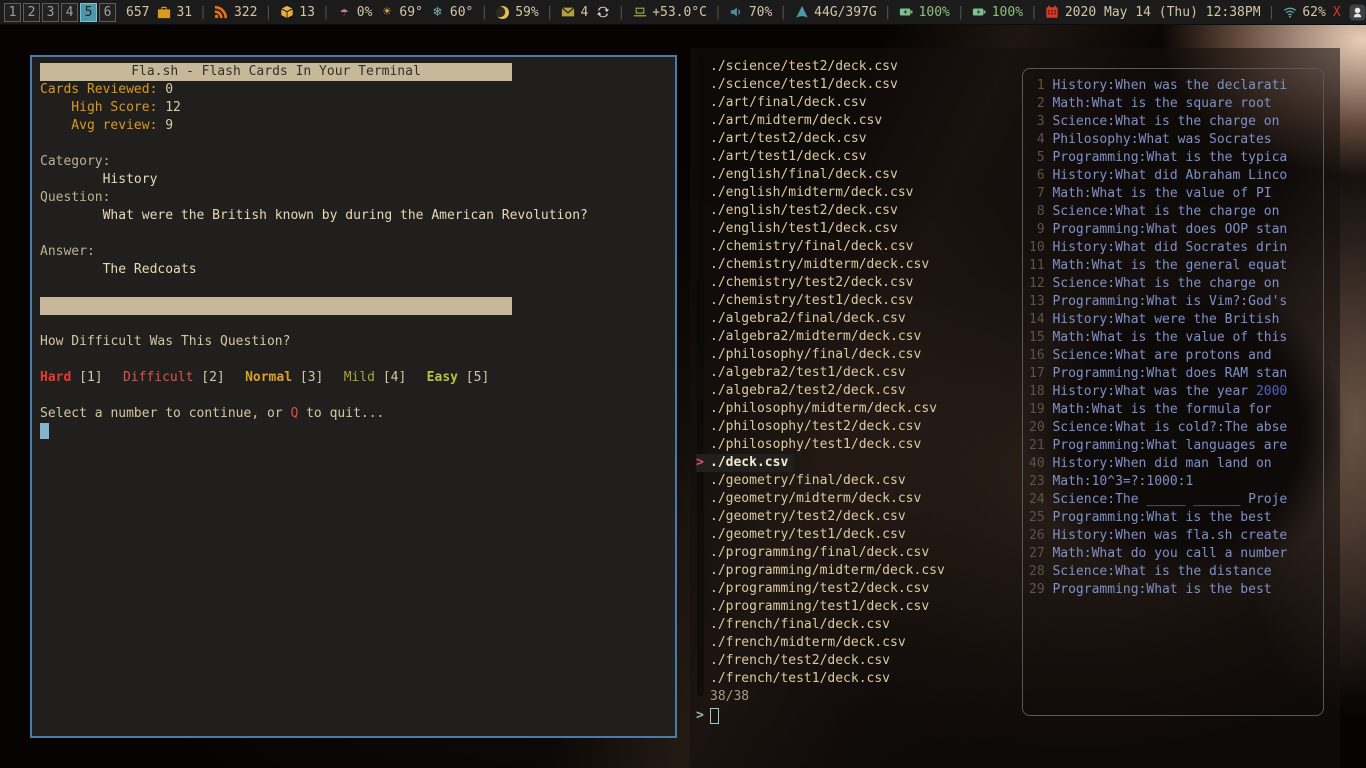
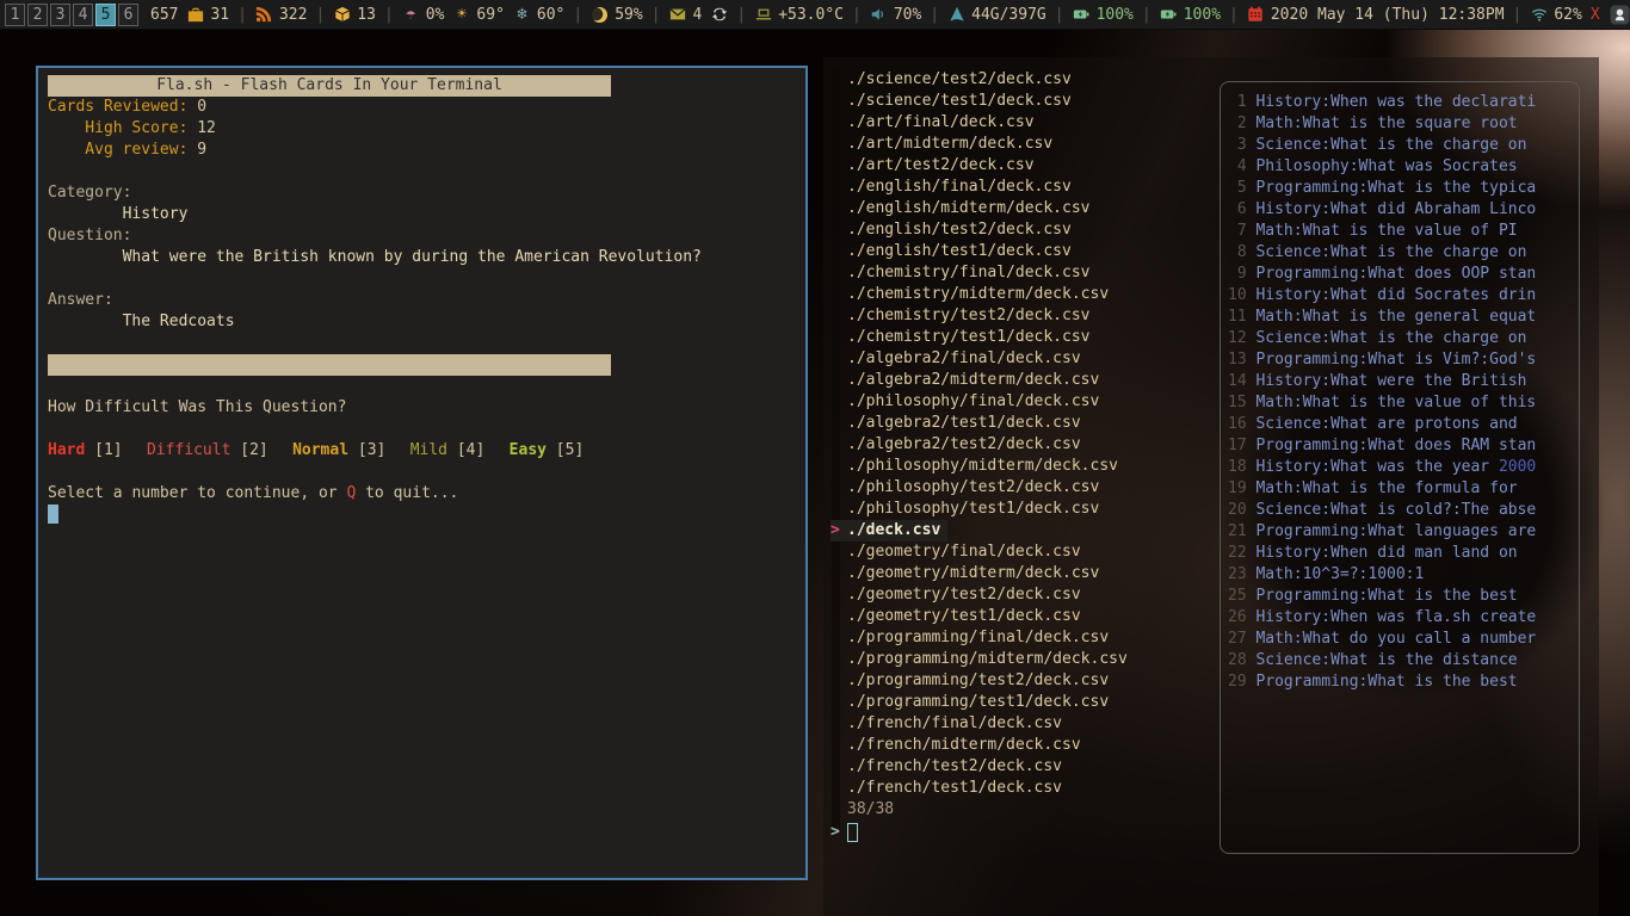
  1
  2
  3
  4
  5
  6
  657
  31
  |
  322
  |
  13
  |
  ☂
  0%
  ☀
  69°
  ❄
  60°
  |
  59%
  |
  4
  |
  +53.0°C
  |
  70%
  |
  44G/397G
  |
  100%
  |
  100%
  |
  2020 May 14 (Thu) 12:38PM
  |
  62%
  X
  Fla.sh - Flash Cards In Your Terminal
  Cards Reviewed:
  0
  High Score:
  12
  Avg review:
  9
  Category:
  History
  Question:
  What were the British known by during the American Revolution?
  Answer:
  The Redcoats
  How Difficult Was This Question?
  Hard [1]
  Difficult [2]
  Normal [3]
  Mild [4]
  Easy [5]
  Select a number to continue, or Q to quit...
  ./science/test2/deck.csv
  ./science/test1/deck.csv
  ./art/final/deck.csv
  ./art/midterm/deck.csv
  ./art/test2/deck.csv
- ./art/test1/deck.csv
  ./english/final/deck.csv
  ./english/midterm/deck.csv
  ./english/test2/deck.csv
  ./english/test1/deck.csv
  ./chemistry/final/deck.csv
  ./chemistry/midterm/deck.csv
  ./chemistry/test2/deck.csv
  ./chemistry/test1/deck.csv
  ./algebra2/final/deck.csv
  ./algebra2/midterm/deck.csv
  ./philosophy/final/deck.csv
  ./algebra2/test1/deck.csv
  ./algebra2/test2/deck.csv
  ./philosophy/midterm/deck.csv
  ./philosophy/test2/deck.csv
  ./philosophy/test1/deck.csv
  >
  ./deck.csv
  ./geometry/final/deck.csv
  ./geometry/midterm/deck.csv
  ./geometry/test2/deck.csv
  ./geometry/test1/deck.csv
  ./programming/final/deck.csv
  ./programming/midterm/deck.csv
  ./programming/test2/deck.csv
  ./programming/test1/deck.csv
  ./french/final/deck.csv
  ./french/midterm/deck.csv
  ./french/test2/deck.csv
  ./french/test1/deck.csv
  38/38
  >
  1
  History:When was the declarati
  2
  Math:What is the square root
  3
  Science:What is the charge on
  4
  Philosophy:What was Socrates
  5
  Programming:What is the typica
  6
  History:What did Abraham Linco
  7
  Math:What is the value of PI
  8
  Science:What is the charge on
  9
  Programming:What does OOP stan
  10
  History:What did Socrates drin
  11
  Math:What is the general equat
  12
  Science:What is the charge on
  13
  Programming:What is Vim?:God's
  14
  History:What were the British
  15
  Math:What is the value of this
  16
  Science:What are protons and
  17
  Programming:What does RAM stan
  18
  History:What was the year
  2000
  19
  Math:What is the formula for
  20
  Science:What is cold?:The abse
  21
  Programming:What languages are
- 40
+ 22
  History:When did man land on
  23
  Math:10^3=?:1000:1
- 24
- Science:The _____ ______ Proje
  25
  Programming:What is the best
  26
  History:When was fla.sh create
  27
  Math:What do you call a number
  28
  Science:What is the distance
  29
  Programming:What is the best
